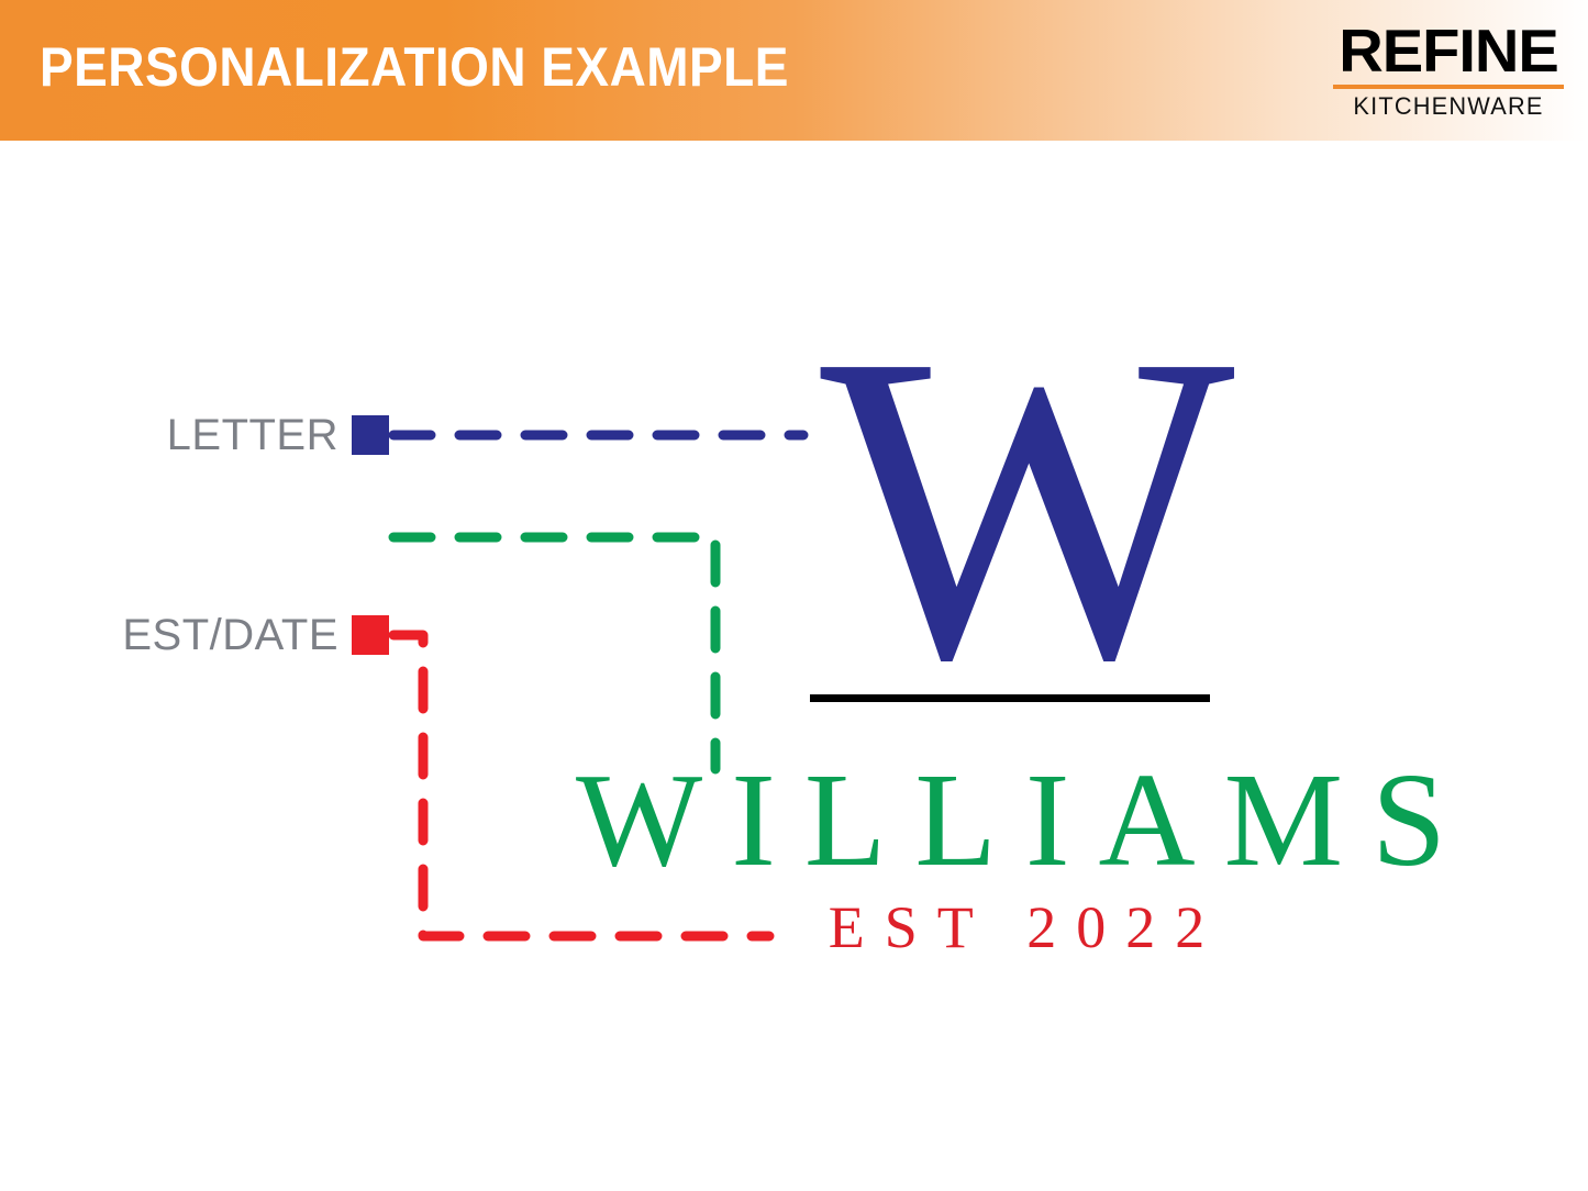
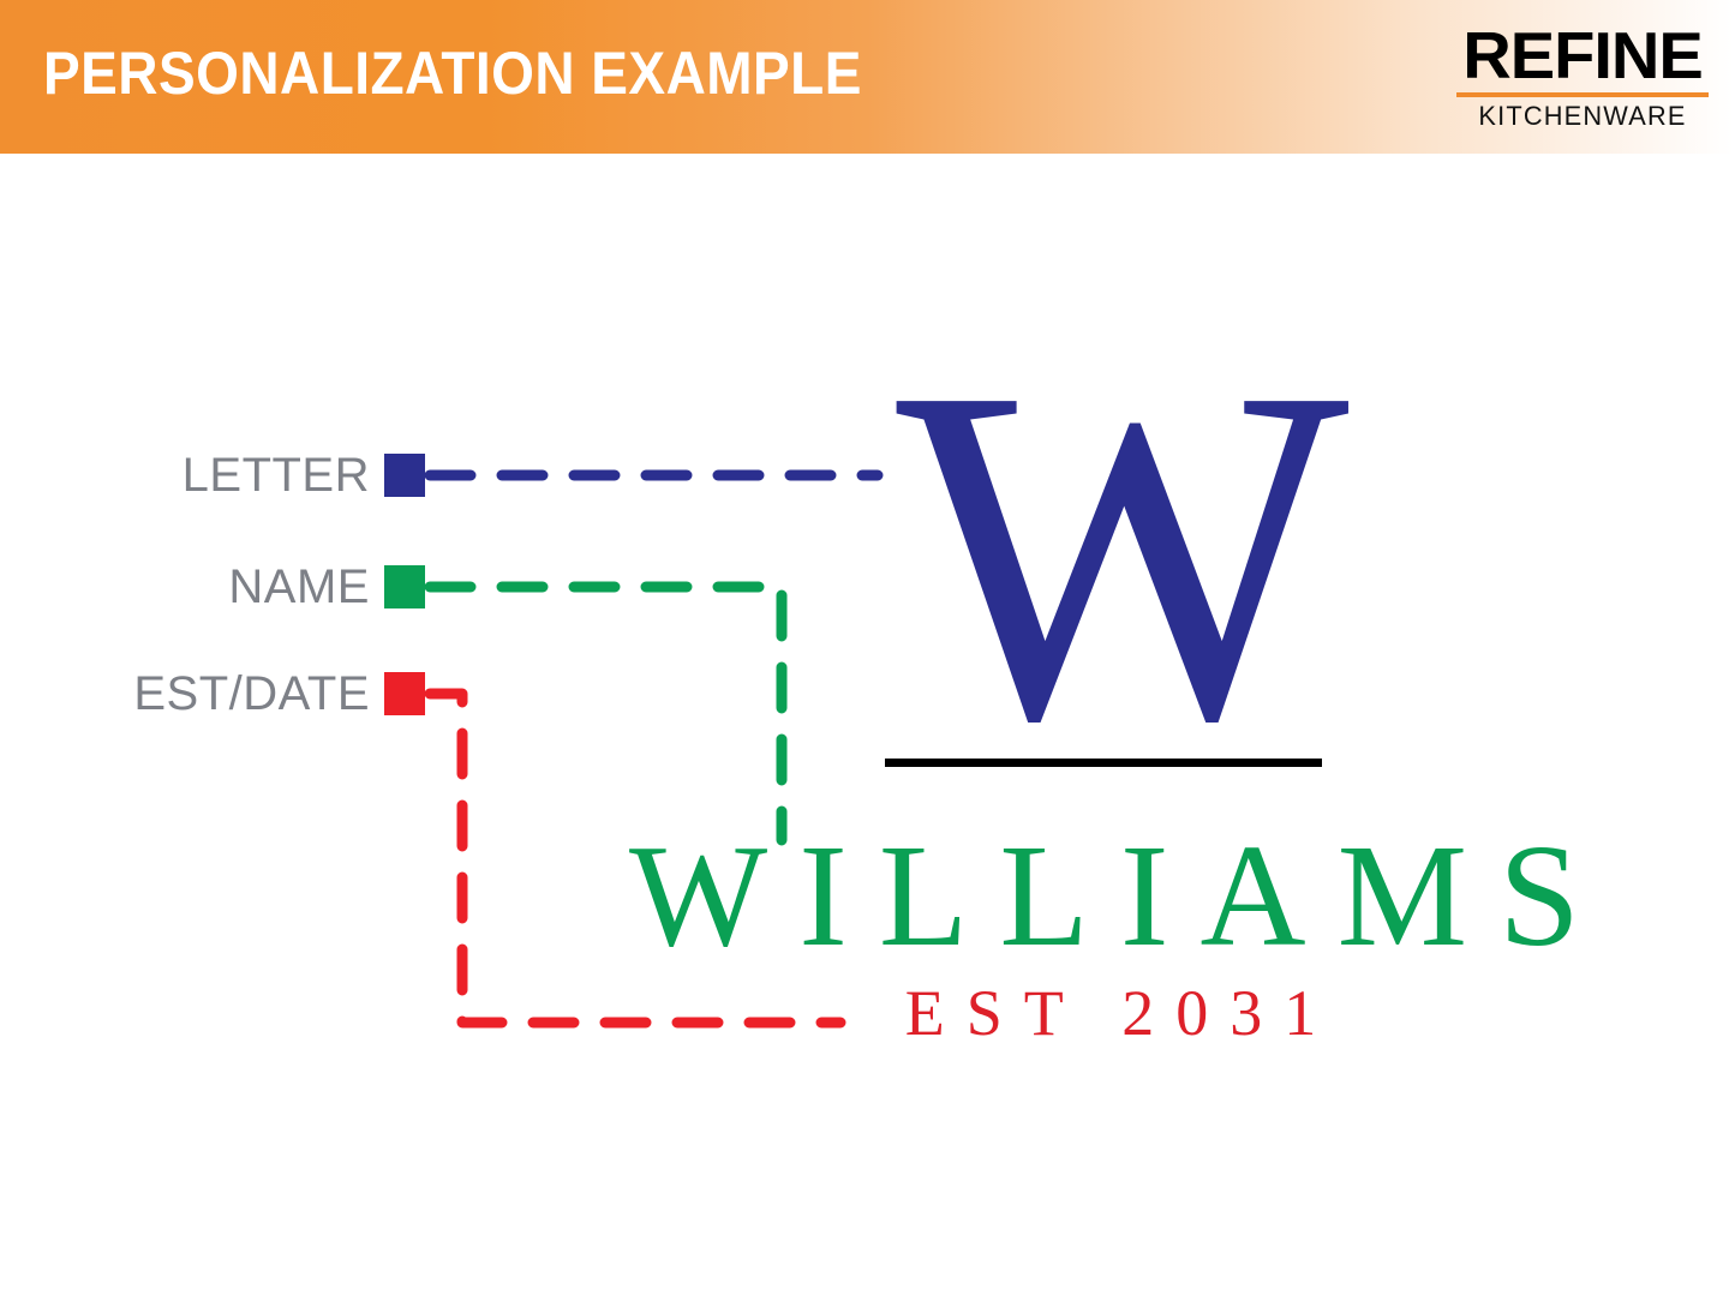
  PERSONALIZATION EXAMPLE
  REFINE
  KITCHENWARE
  LETTER
+ NAME
  EST/DATE
  W
  WILLIAMS
- EST 2022
+ EST 2031
